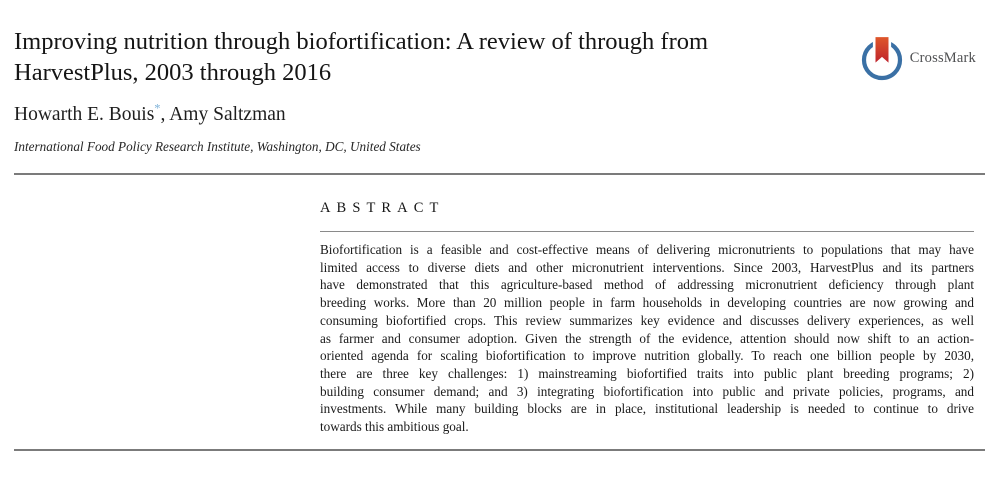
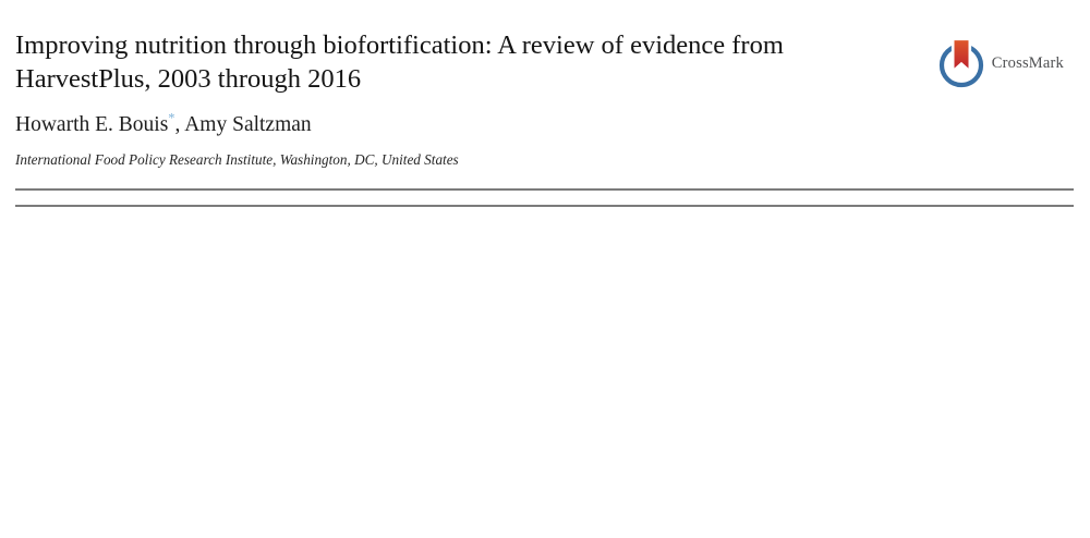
  CrossMark
- Improving nutrition through biofortification: A review of through from
+ Improving nutrition through biofortification: A review of evidence from
  HarvestPlus, 2003 through 2016
  Howarth E. Bouis*, Amy Saltzman
  International Food Policy Research Institute, Washington, DC, United States
- ABSTRACT
- Biofortification is a feasible and cost-effective means of delivering micronutrients to populations that may have
- limited access to diverse diets and other micronutrient interventions. Since 2003, HarvestPlus and its partners
- have demonstrated that this agriculture-based method of addressing micronutrient deficiency through plant
- breeding works. More than 20 million people in farm households in developing countries are now growing and
- consuming biofortified crops. This review summarizes key evidence and discusses delivery experiences, as well
- as farmer and consumer adoption. Given the strength of the evidence, attention should now shift to an action-
- oriented agenda for scaling biofortification to improve nutrition globally. To reach one billion people by 2030,
- there are three key challenges: 1) mainstreaming biofortified traits into public plant breeding programs; 2)
- building consumer demand; and 3) integrating biofortification into public and private policies, programs, and
- investments. While many building blocks are in place, institutional leadership is needed to continue to drive
- towards this ambitious goal.
